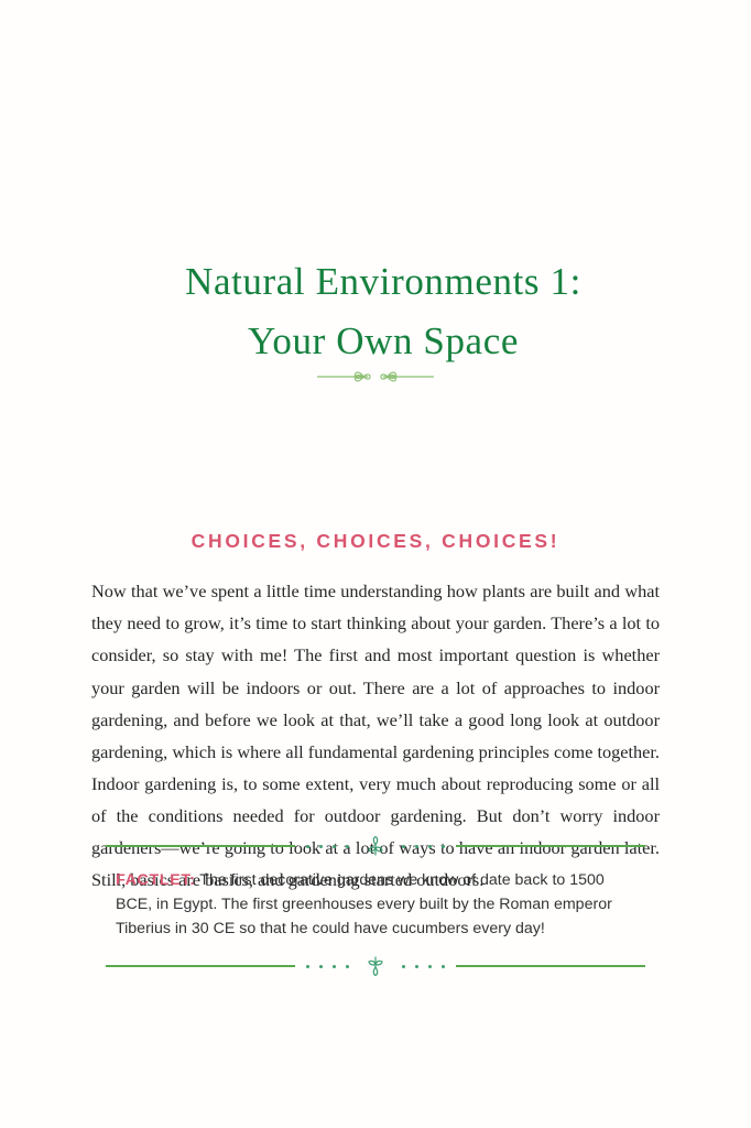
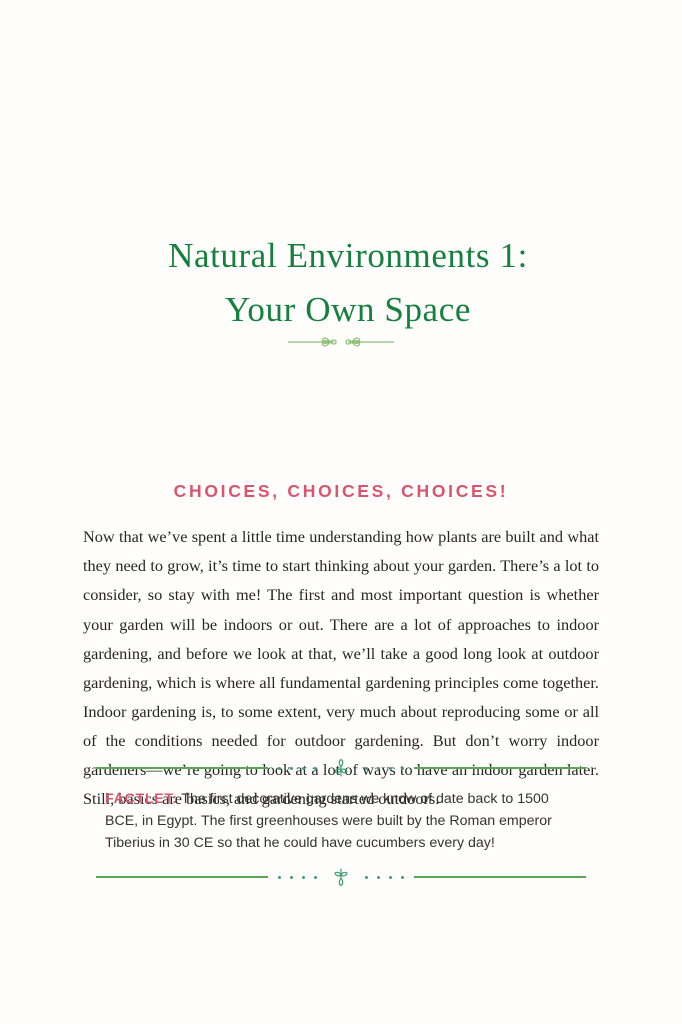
  Natural Environments 1:
  Your Own Space
  CHOICES, CHOICES, CHOICES!
  Now that we’ve spent a little time understanding how plants are built and what they need to grow, it’s time to start thinking about your garden. There’s a lot to consider, so stay with me! The first and most important question is whether your garden will be indoors or out. There are a lot of approaches to indoor gardening, and before we look at that, we’ll take a good long look at outdoor gardening, which is where all fundamental gardening principles come together. Indoor gardening is, to some extent, very much about reproducing some or all of the conditions needed for outdoor gardening. But don’t worry indoor gardeners—we’re going to look at a lo of ways to have an indoor garden later. Still, basics are basics, and gardening started outdoors.
- FACTLET: The first decorative gardens we know of date back to 1500 BCE, in Egypt. The first greenhouses every built by the Roman emperor Tiberius in 30 CE so that he could have cucumbers every day!
+ FACTLET: The first decorative gardens we know of date back to 1500 BCE, in Egypt. The first greenhouses were built by the Roman emperor Tiberius in 30 CE so that he could have cucumbers every day!
